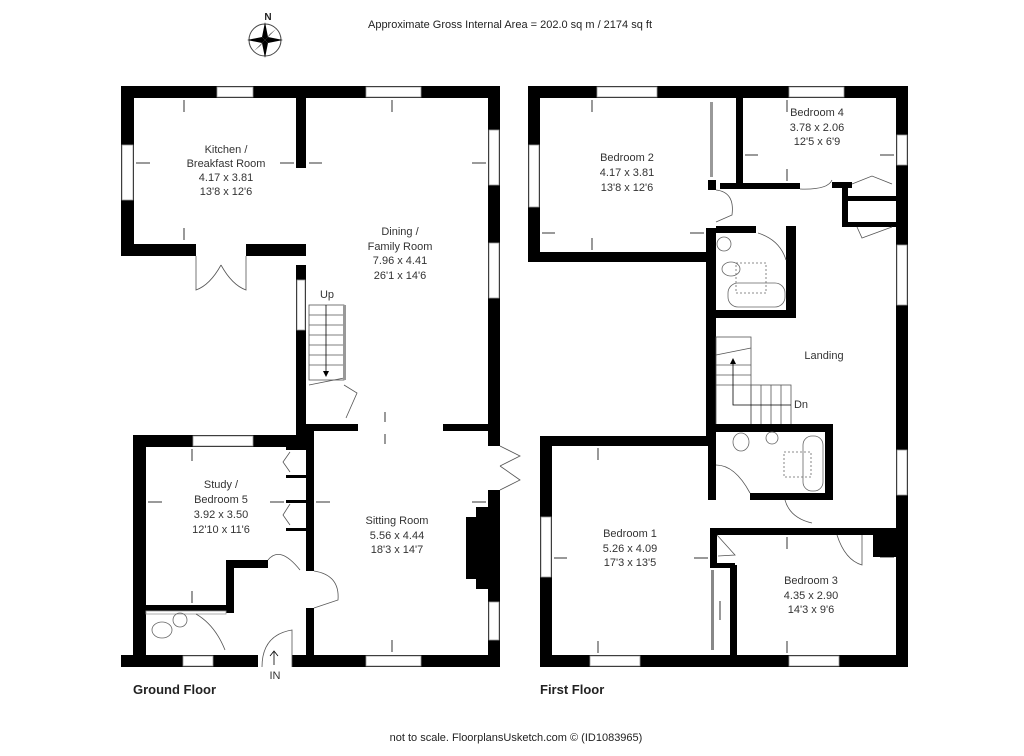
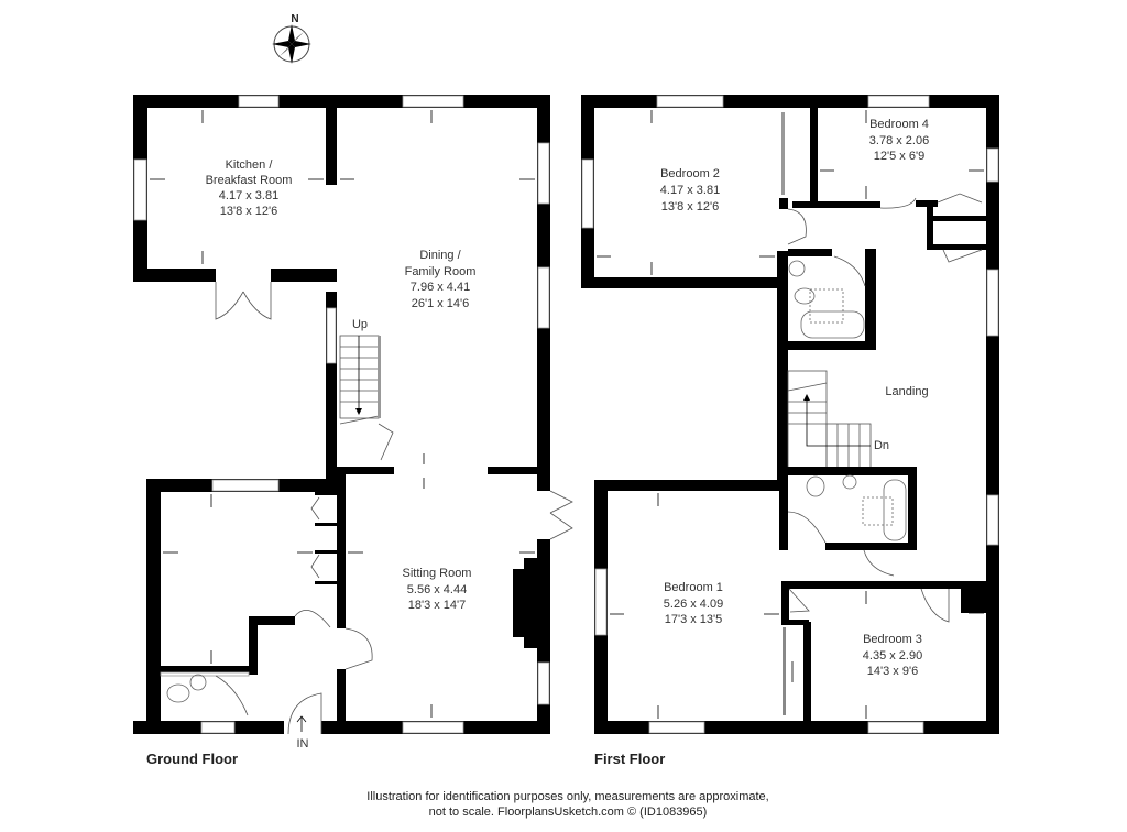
- Approximate Gross Internal Area = 202.0 sq m / 2174 sq ft
  N
  Up
  IN
  Kitchen /
  Breakfast Room
  4.17 x 3.81
  13'8 x 12'6
  Dining /
  Family Room
  7.96 x 4.41
  26'1 x 14'6
- Study /
- Bedroom 5
- 3.92 x 3.50
- 12'10 x 11'6
  Sitting Room
  5.56 x 4.44
  18'3 x 14'7
  Ground Floor
  Dn
  Bedroom 2
  4.17 x 3.81
  13'8 x 12'6
  Bedroom 4
  3.78 x 2.06
  12'5 x 6'9
  Landing
  Bedroom 1
  5.26 x 4.09
  17'3 x 13'5
  Bedroom 3
  4.35 x 2.90
  14'3 x 9'6
  First Floor
+ Illustration for identification purposes only, measurements are approximate,
  not to scale. FloorplansUsketch.com © (ID1083965)
